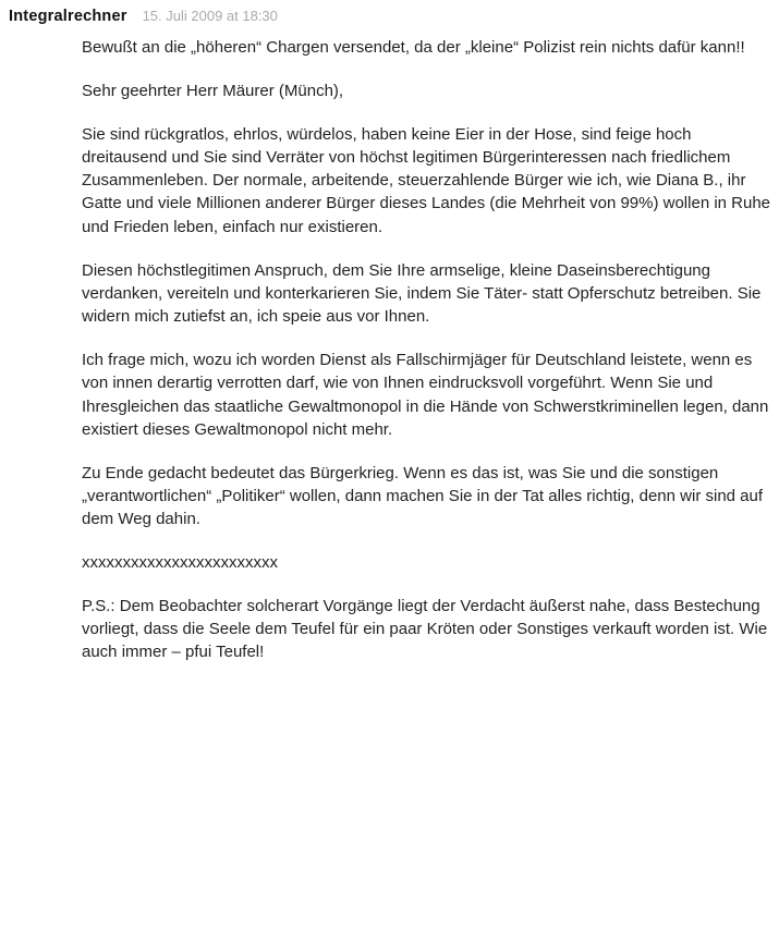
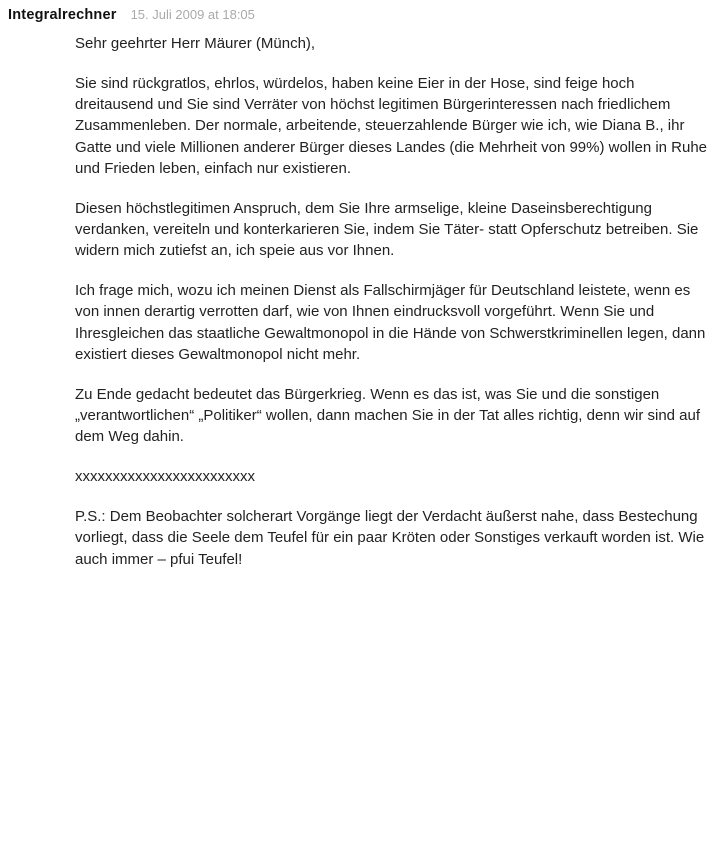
  Integralrechner
- 15. Juli 2009 at 18:30
+ 15. Juli 2009 at 18:05
- Bewußt an die „höheren“ Chargen versendet, da der „kleine“ Polizist rein nichts dafür kann!!
  Sehr geehrter Herr Mäurer (Münch),
  Sie sind rückgratlos, ehrlos, würdelos, haben keine Eier in der Hose, sind feige hoch dreitausend und Sie sind Verräter von höchst legitimen Bürgerinteressen nach friedlichem Zusammenleben. Der normale, arbeitende, steuerzahlende Bürger wie ich, wie Diana B., ihr Gatte und viele Millionen anderer Bürger dieses Landes (die Mehrheit von 99%) wollen in Ruhe und Frieden leben, einfach nur existieren.
  Diesen höchstlegitimen Anspruch, dem Sie Ihre armselige, kleine Daseinsberechtigung verdanken, vereiteln und konterkarieren Sie, indem Sie Täter- statt Opferschutz betreiben. Sie widern mich zutiefst an, ich speie aus vor Ihnen.
- Ich frage mich, wozu ich worden Dienst als Fallschirmjäger für Deutschland leistete, wenn es von innen derartig verrotten darf, wie von Ihnen eindrucksvoll vorgeführt. Wenn Sie und Ihresgleichen das staatliche Gewaltmonopol in die Hände von Schwerstkriminellen legen, dann existiert dieses Gewaltmonopol nicht mehr.
+ Ich frage mich, wozu ich meinen Dienst als Fallschirmjäger für Deutschland leistete, wenn es von innen derartig verrotten darf, wie von Ihnen eindrucksvoll vorgeführt. Wenn Sie und Ihresgleichen das staatliche Gewaltmonopol in die Hände von Schwerstkriminellen legen, dann existiert dieses Gewaltmonopol nicht mehr.
  Zu Ende gedacht bedeutet das Bürgerkrieg. Wenn es das ist, was Sie und die sonstigen „verantwortlichen“ „Politiker“ wollen, dann machen Sie in der Tat alles richtig, denn wir sind auf dem Weg dahin.
  xxxxxxxxxxxxxxxxxxxxxxxx
  P.S.: Dem Beobachter solcherart Vorgänge liegt der Verdacht äußerst nahe, dass Bestechung vorliegt, dass die Seele dem Teufel für ein paar Kröten oder Sonstiges verkauft worden ist. Wie auch immer – pfui Teufel!
